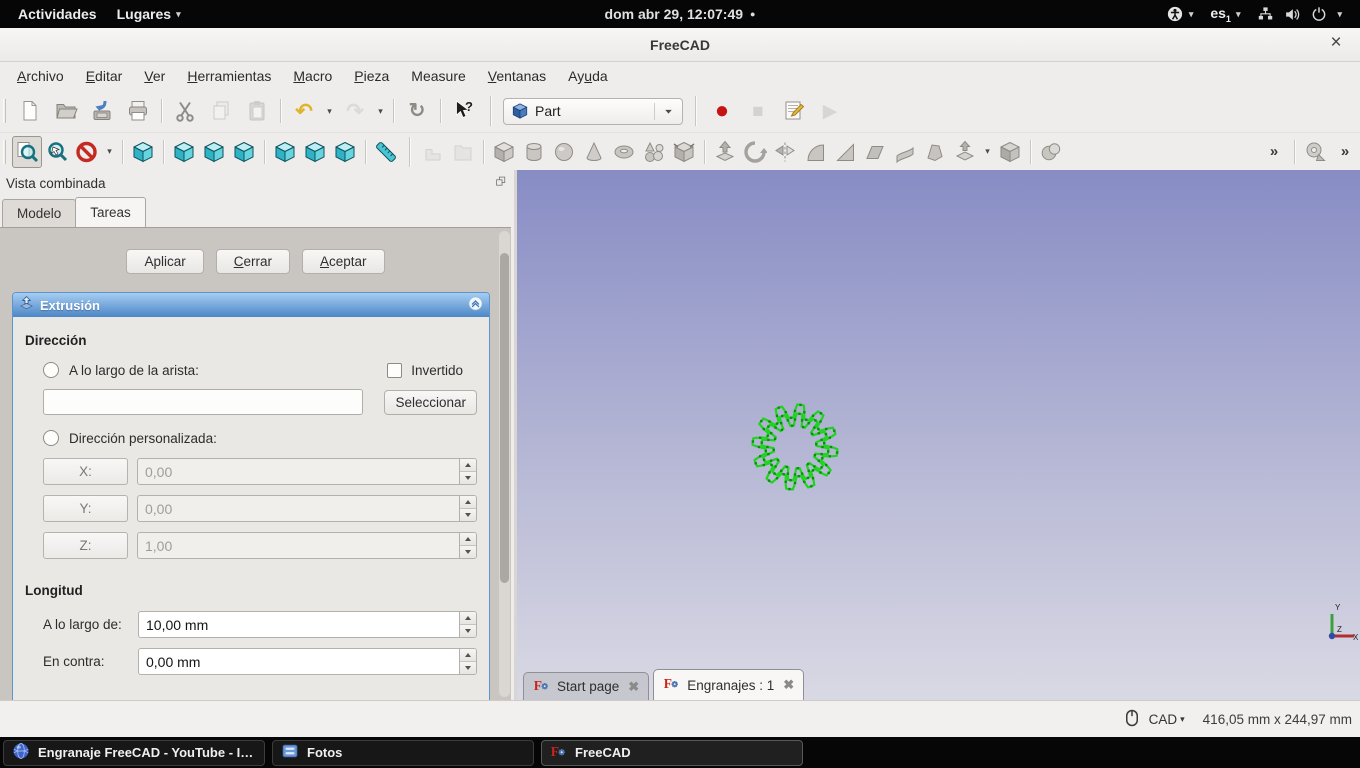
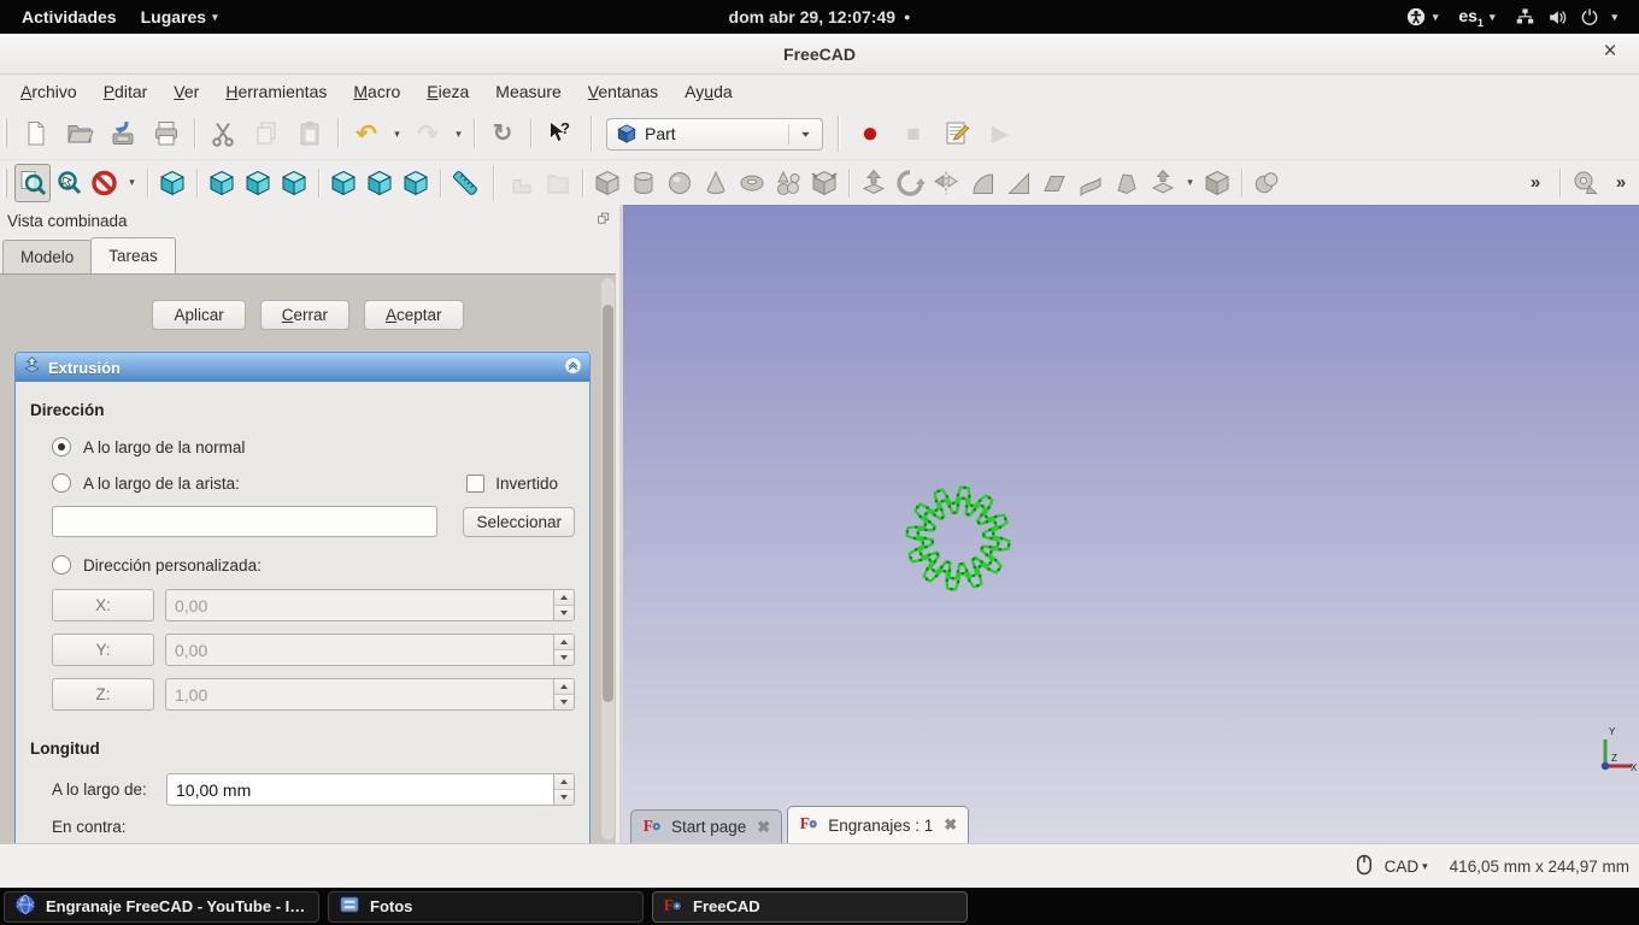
  Actividades
  Lugares
  ▾
  dom abr 29, 12:07:49
  ●
  ▾
  es1
  ▾
  ▾
  FreeCAD
  ×
  Archivo
- Editar
+ Pditar
  Ver
  Herramientas
  Macro
- Pieza
+ Eieza
  Measure
  Ventanas
  Ayuda
  ↶
  ▾
  ▾
  ↻
  ?
  Part
  ●
  ■
  ▶
  ▾
  ▾
  »
  »
  Vista combinada
  Modelo
  Tareas
  Aplicar
  Cerrar
  Aceptar
  Extrusión
  Dirección
+ A lo largo de la normal
  A lo largo de la arista:
  Invertido
  Seleccionar
  Dirección personalizada:
  X:
  0,00
  Y:
  0,00
  Z:
  1,00
  Longitud
  A lo largo de:
  10,00 mm
  En contra:
- 0,00 mm
  Y
  Z
  X
  F
  Start page
  ✖
  F
  Engranajes : 1
  ✖
  CAD
  ▾
  416,05 mm x 244,97 mm
  Engranaje FreeCAD - YouTube - Ic..
  Fotos
  F
  FreeCAD
